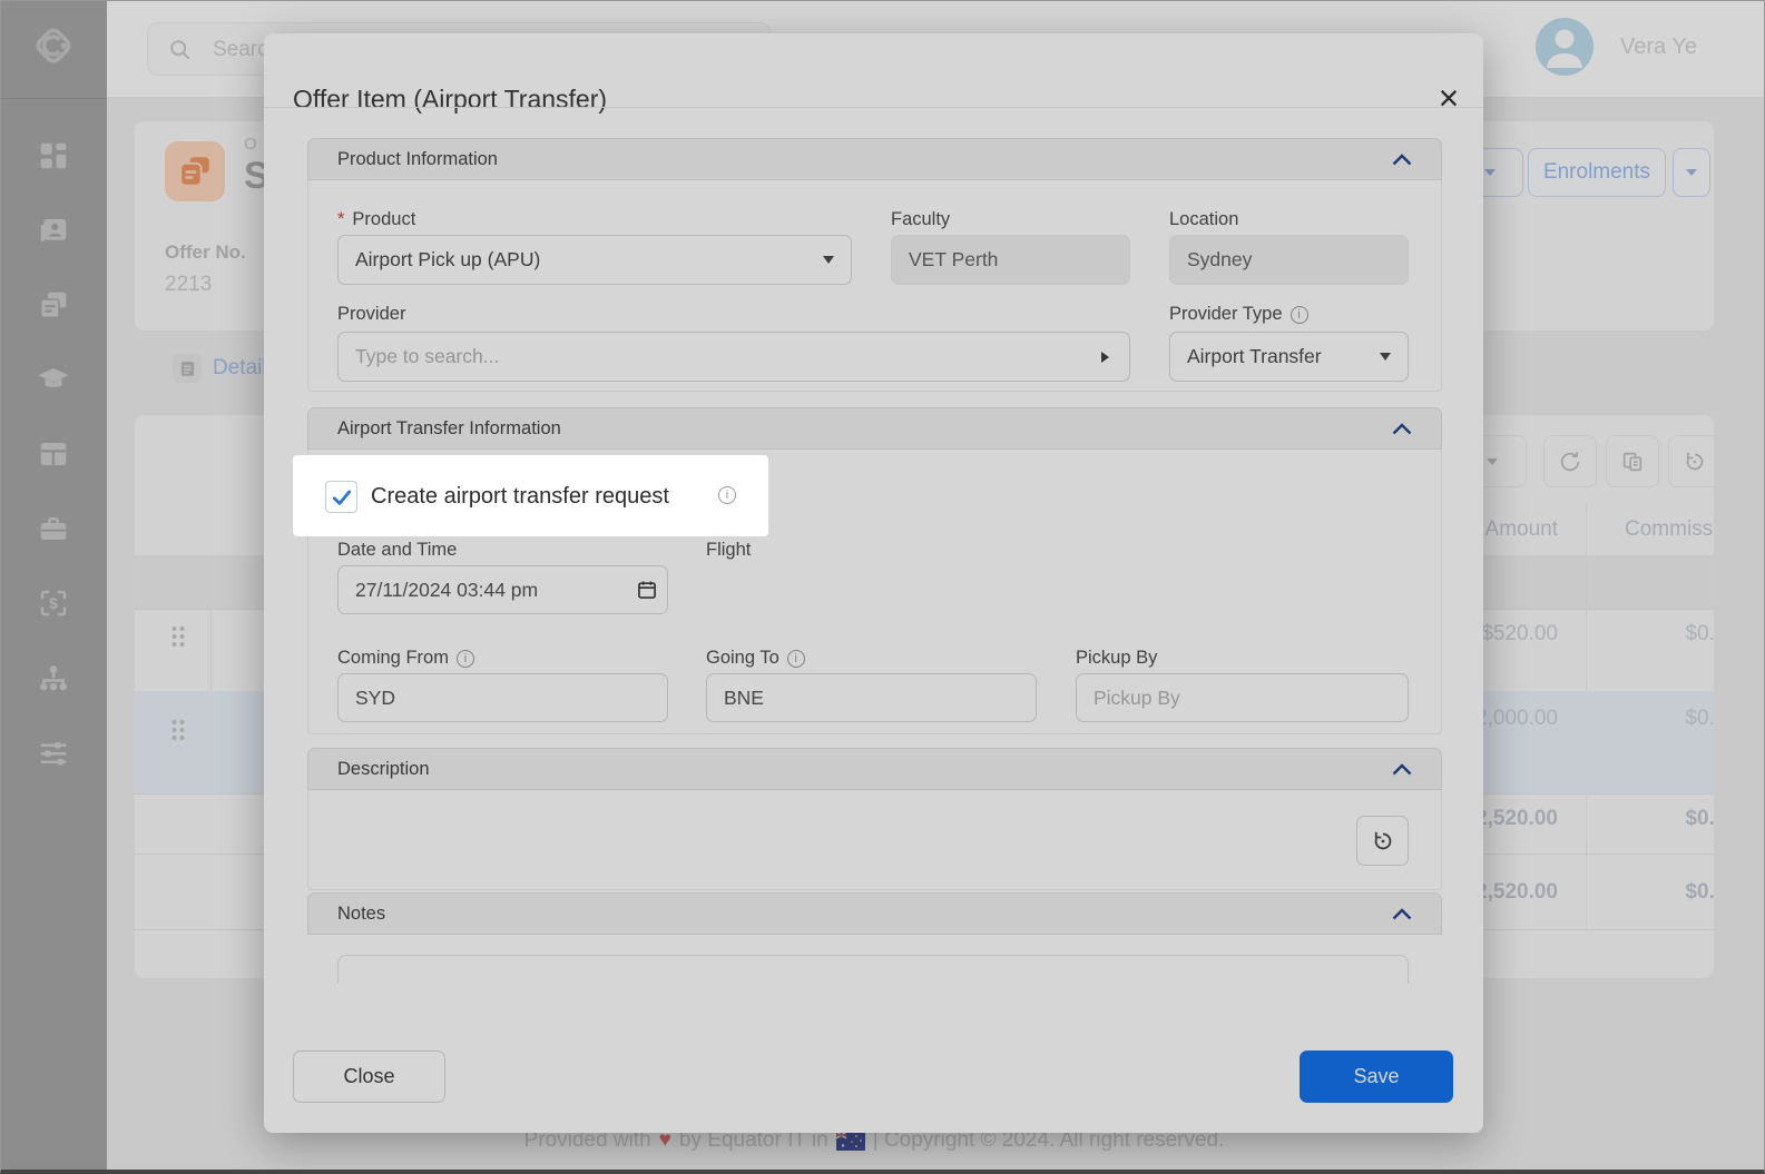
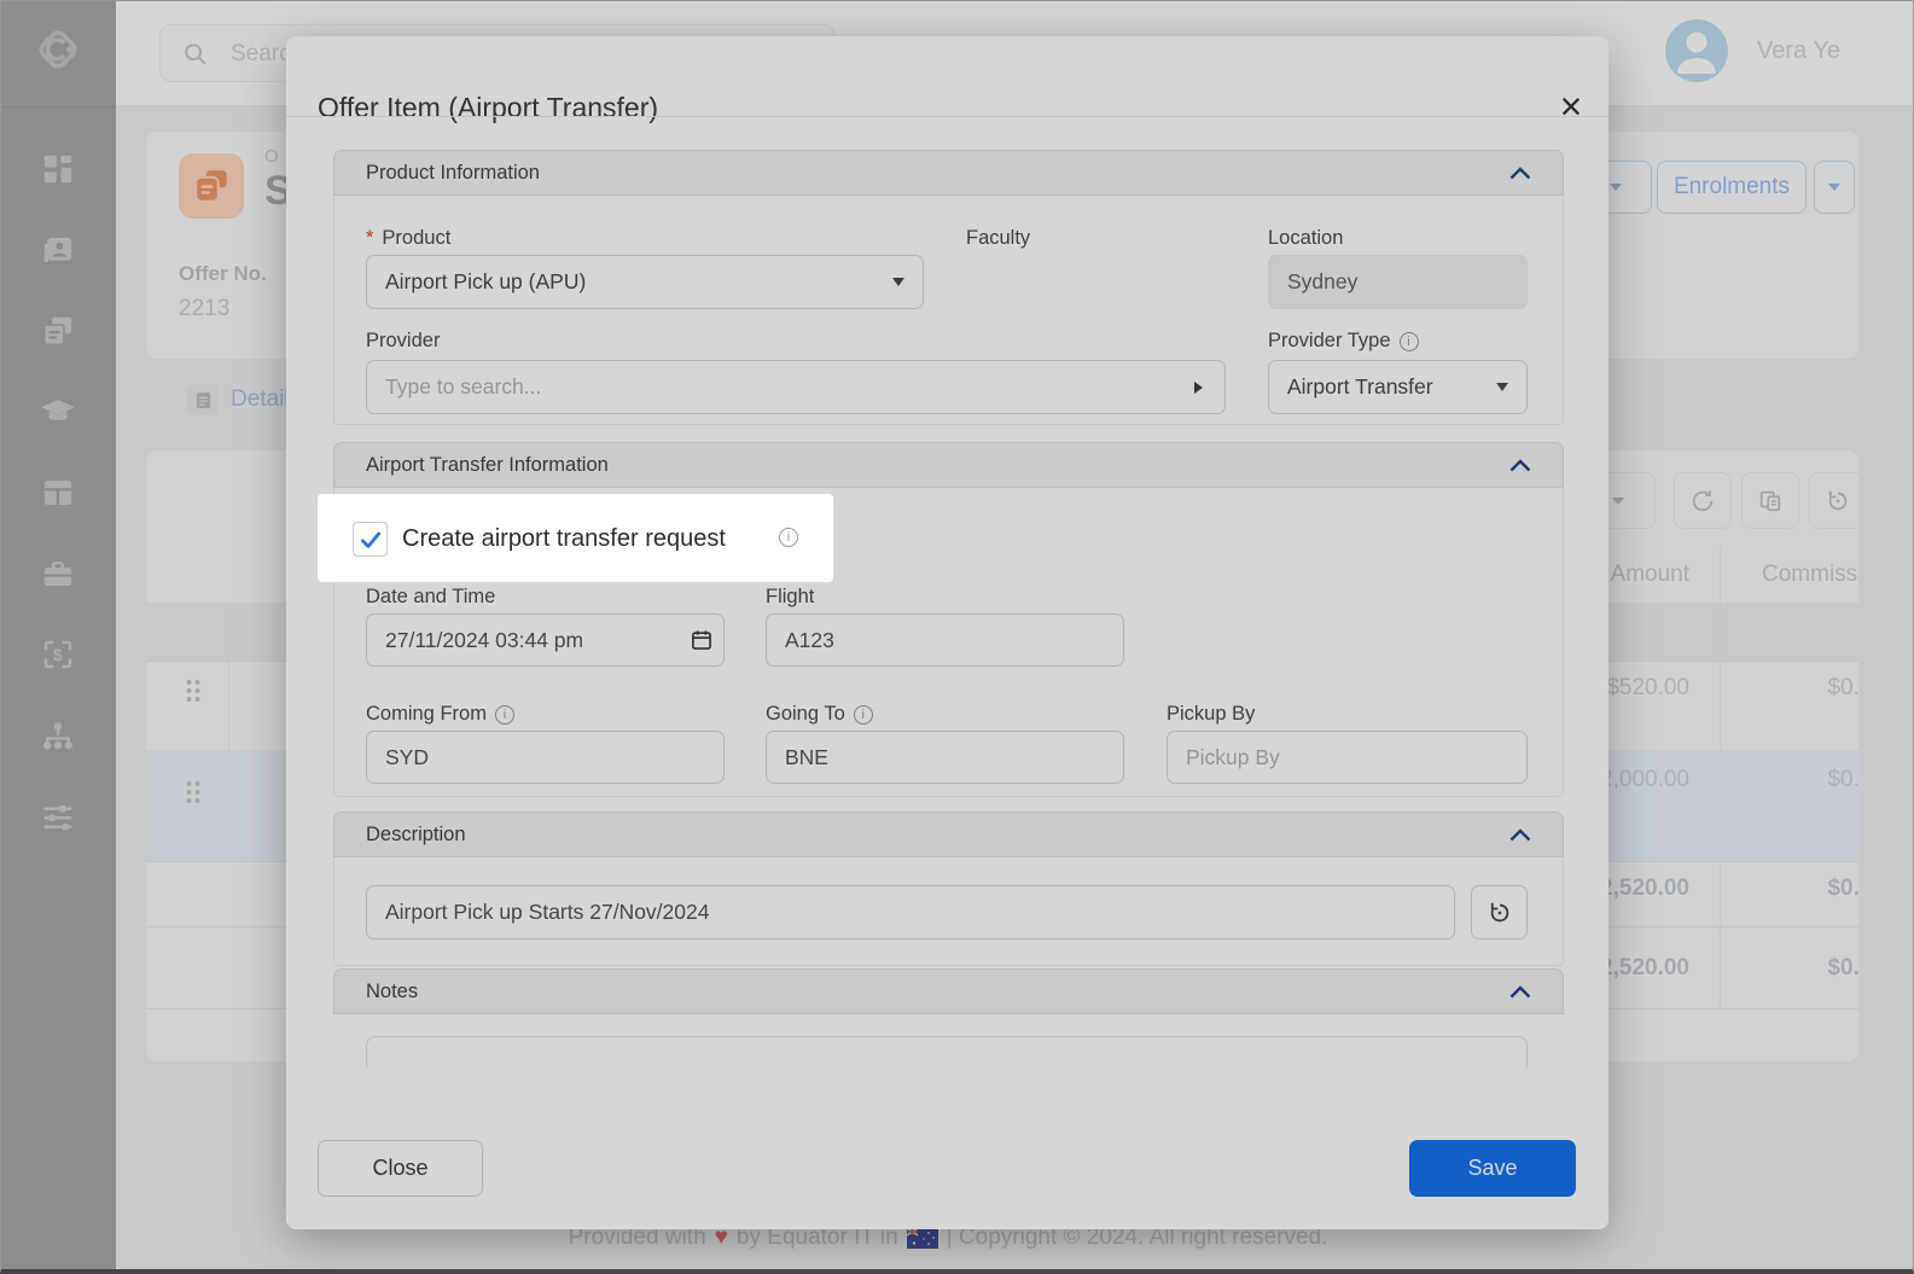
  $
  Searc
  Vera Ye
  O
  S
  Offer No.
  2213
  Detai
  Enrolments
  Amount
  Commiss
  $520.00
  ,000.00
  ,520.00
  ,520.00
  Provided with
  by Equator IT in
  | Copyright © 2024. All right reserved.
  Offer Item (Airport Transfer)
  Product Information
  *
  Product
  Faculty
  Location
  Airport Pick up (APU)
- VET Perth
  Sydney
  Provider
  Provider Type
  Type to search...
  Airport Transfer
  Airport Transfer Information
  Date and Time
  Flight
  27/11/2024 03:44 pm
+ A123
  Coming From
  Going To
  Pickup By
  SYD
  BNE
  Pickup By
  Description
+ Airport Pick up Starts 27/Nov/2024
  Notes
  Close
  Save
  Create airport transfer request
